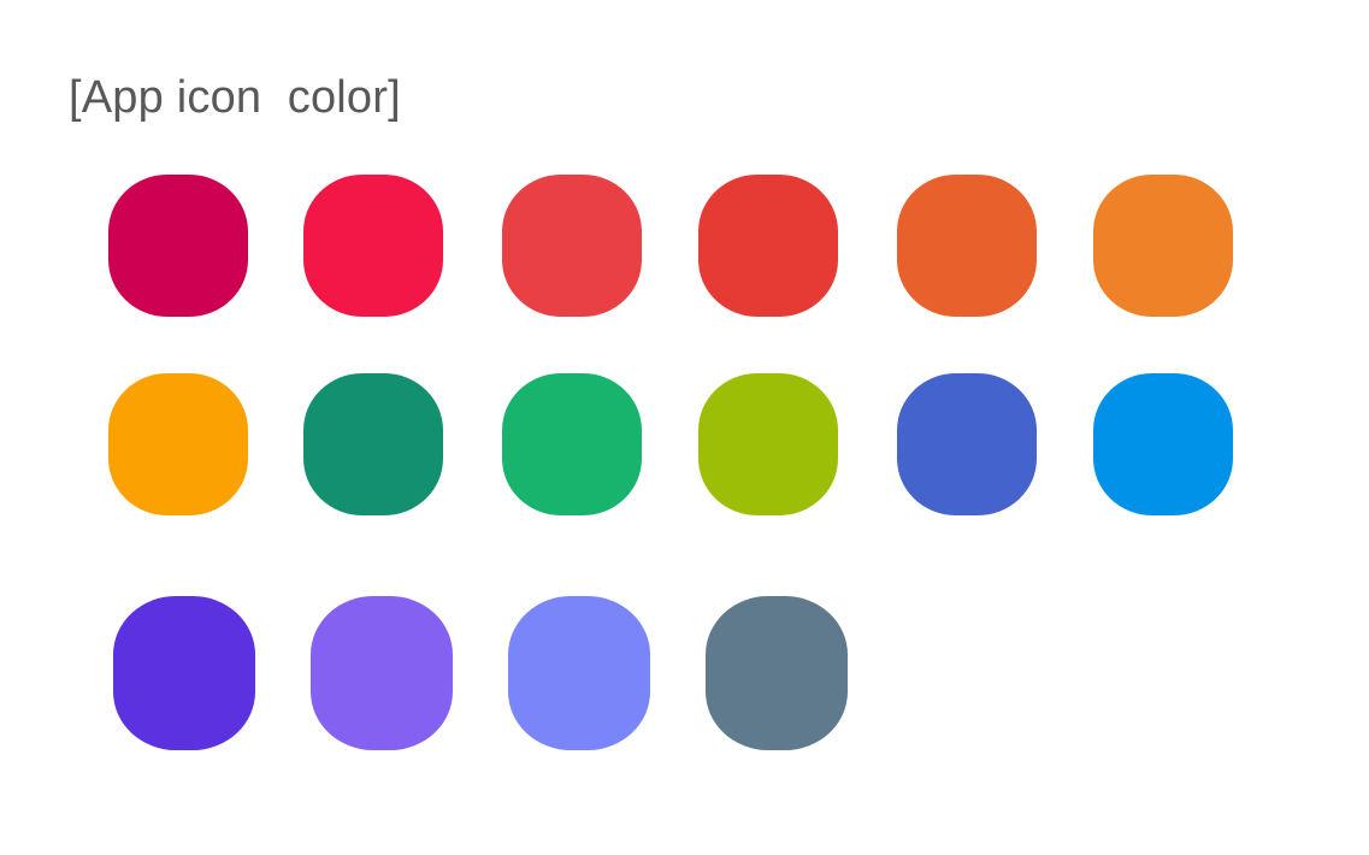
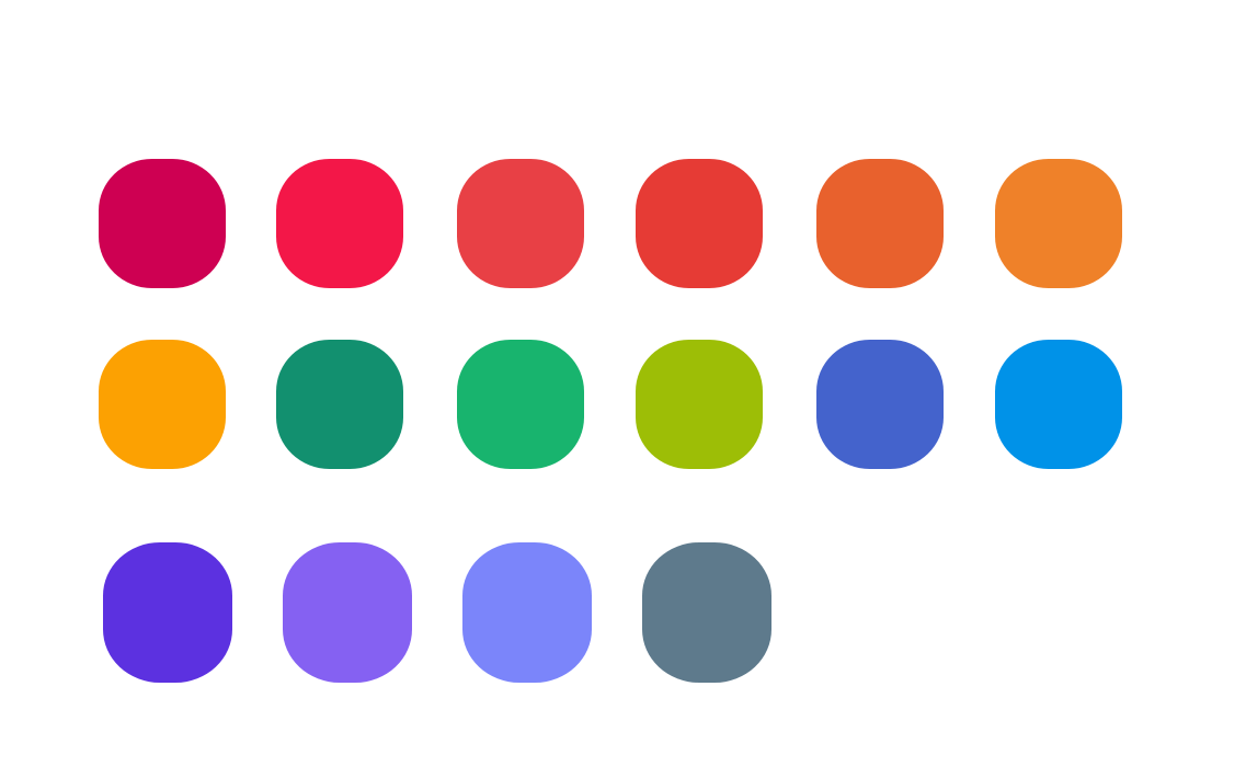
- [App icon color]
